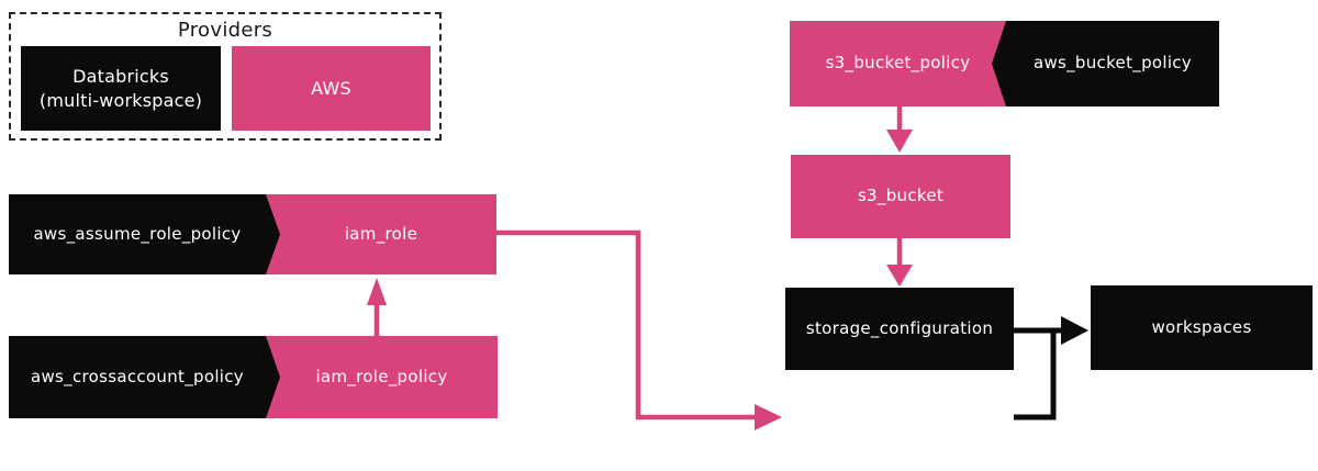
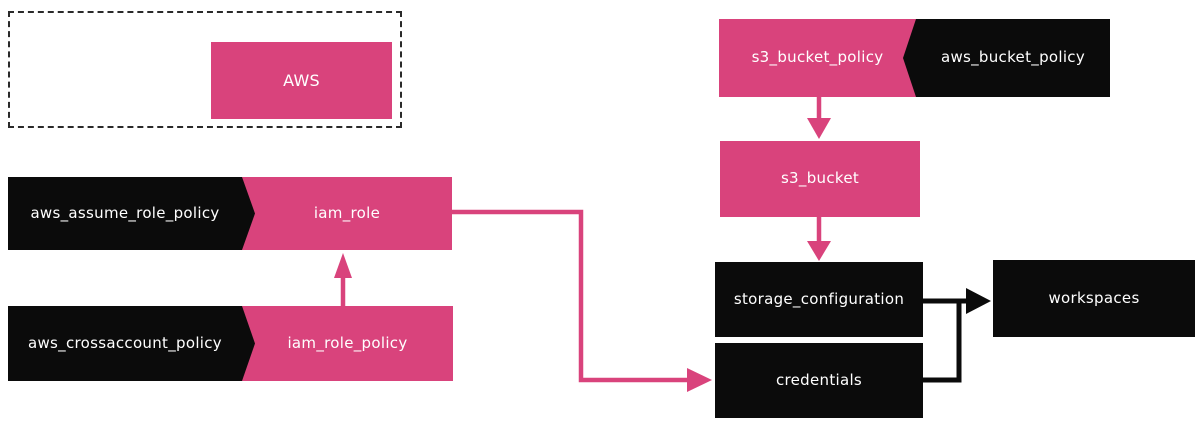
- Providers
- Databricks
- (multi-workspace)
  AWS
  s3_bucket_policy
  aws_bucket_policy
  s3_bucket
  storage_configuration
+ credentials
  workspaces
  iam_role
  aws_assume_role_policy
  iam_role_policy
  aws_crossaccount_policy
